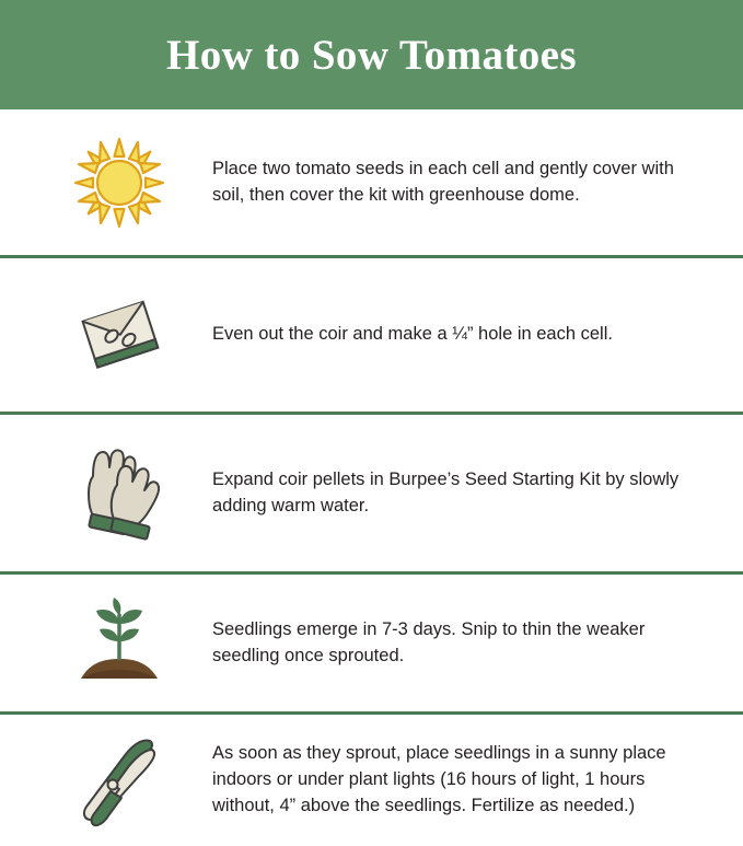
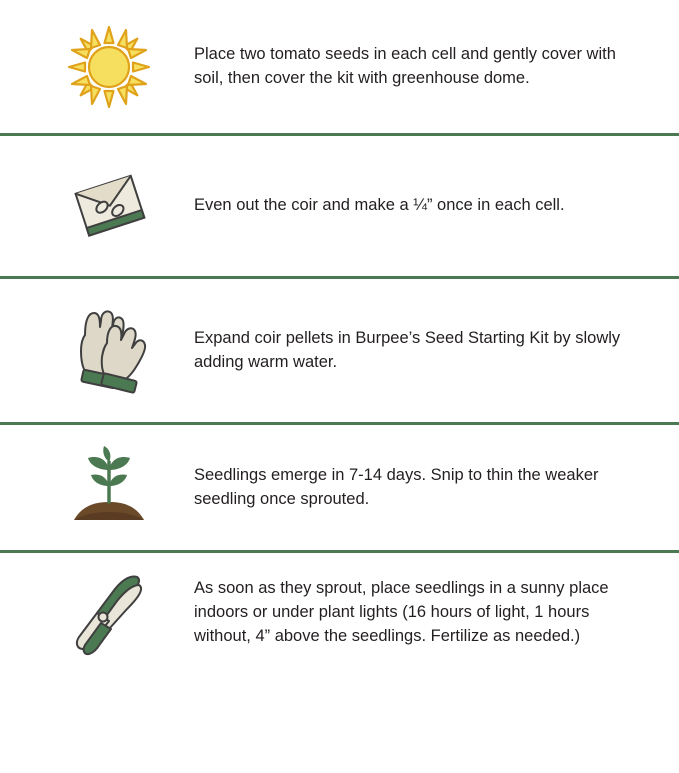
- How to Sow Tomatoes
  Place two tomato seeds in each cell and gently cover with soil, then cover the kit with greenhouse dome.
- Even out the coir and make a ¼” hole in each cell.
+ Even out the coir and make a ¼” once in each cell.
  Expand coir pellets in Burpee’s Seed Starting Kit by slowly adding warm water.
- Seedlings emerge in 7-3 days. Snip to thin the weaker seedling once sprouted.
+ Seedlings emerge in 7-14 days. Snip to thin the weaker seedling once sprouted.
  As soon as they sprout, place seedlings in a sunny place indoors or under plant lights (16 hours of light, 1 hours without, 4” above the seedlings. Fertilize as needed.)
